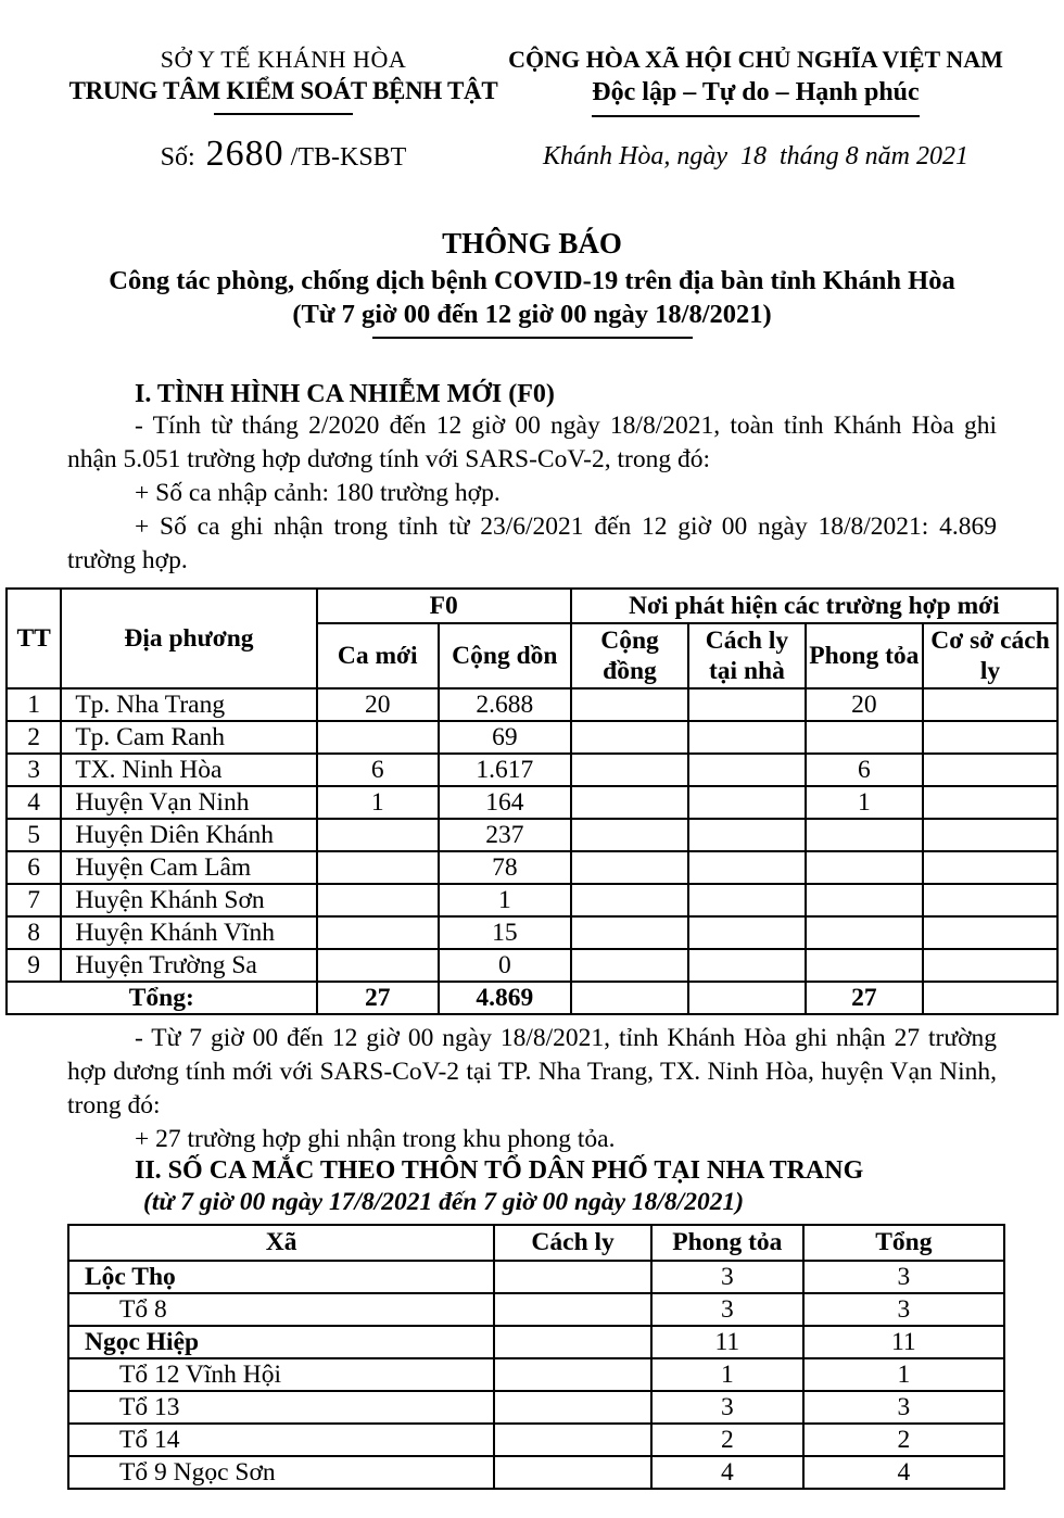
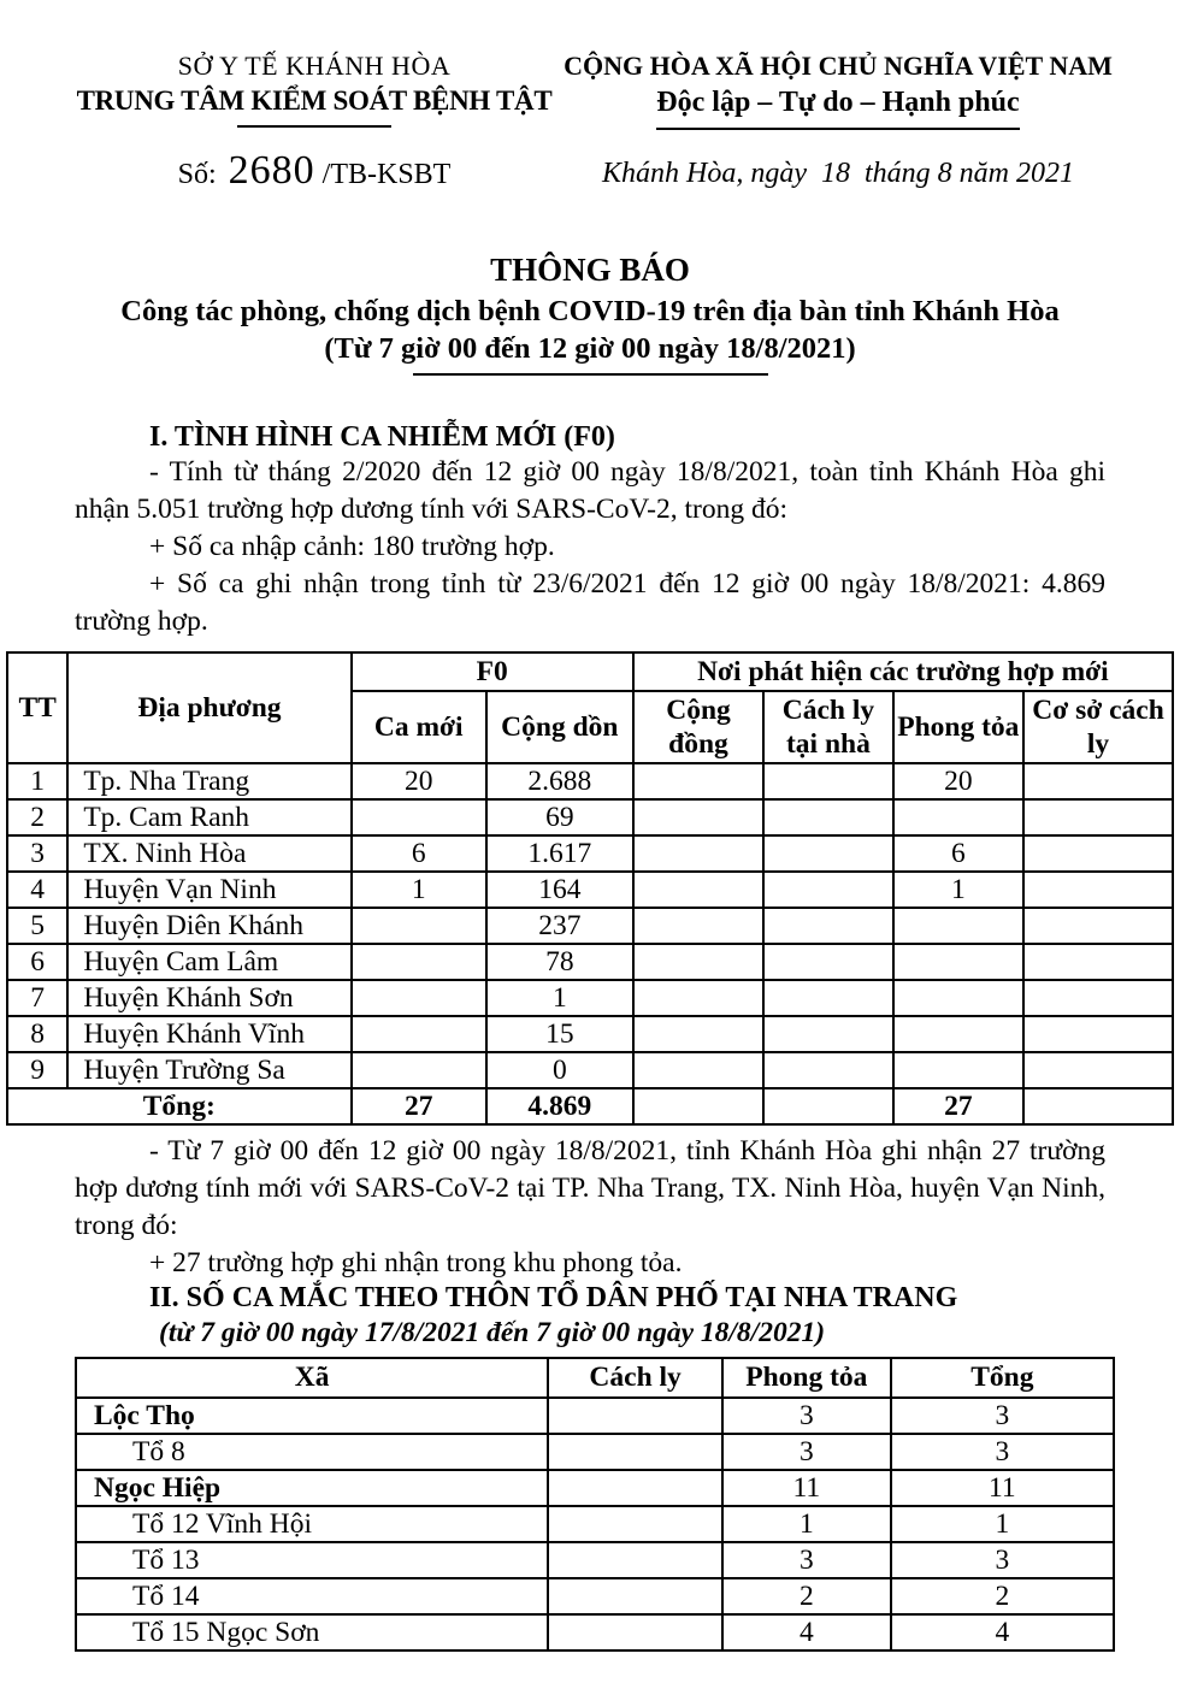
  SỞ Y TẾ KHÁNH HÒA
  TRUNG TÂM KIỂM SOÁT BỆNH TẬT
  Số: 2680 /TB-KSBT
  CỘNG HÒA XÃ HỘI CHỦ NGHĨA VIỆT NAM
  Độc lập – Tự do – Hạnh phúc
  Khánh Hòa, ngày 18 tháng 8 năm 2021
  THÔNG BÁO
  Công tác phòng, chống dịch bệnh COVID-19 trên địa bàn tỉnh Khánh Hòa
  (Từ 7 giờ 00 đến 12 giờ 00 ngày 18/8/2021)
  I. TÌNH HÌNH CA NHIỄM MỚI (F0)
  - Tính từ tháng 2/2020 đến 12 giờ 00 ngày 18/8/2021, toàn tỉnh Khánh Hòa ghi nhận 5.051 trường hợp dương tính với SARS-CoV-2, trong đó:
  + Số ca nhập cảnh: 180 trường hợp.
  + Số ca ghi nhận trong tỉnh từ 23/6/2021 đến 12 giờ 00 ngày 18/8/2021: 4.869 trường hợp.
  TT	Địa phương	F0	Nơi phát hiện các trường hợp mới
  Ca mới	Cộng dồn	Cộng đồng	Cách ly tại nhà	Phong tỏa	Cơ sở cách ly
  1	Tp. Nha Trang	20	2.688			20
  2	Tp. Cam Ranh		69
  3	TX. Ninh Hòa	6	1.617			6
  4	Huyện Vạn Ninh	1	164			1
  5	Huyện Diên Khánh		237
  6	Huyện Cam Lâm		78
  7	Huyện Khánh Sơn		1
  8	Huyện Khánh Vĩnh		15
  9	Huyện Trường Sa		0
  Tổng:	27	4.869			27
  - Từ 7 giờ 00 đến 12 giờ 00 ngày 18/8/2021, tỉnh Khánh Hòa ghi nhận 27 trường hợp dương tính mới với SARS-CoV-2 tại TP. Nha Trang, TX. Ninh Hòa, huyện Vạn Ninh, trong đó:
  + 27 trường hợp ghi nhận trong khu phong tỏa.
  II. SỐ CA MẮC THEO THÔN TỔ DÂN PHỐ TẠI NHA TRANG
  (từ 7 giờ 00 ngày 17/8/2021 đến 7 giờ 00 ngày 18/8/2021)
  Xã	Cách ly	Phong tỏa	Tổng
  Lộc Thọ		3	3
  Tổ 8		3	3
  Ngọc Hiệp		11	11
  Tổ 12 Vĩnh Hội		1	1
  Tổ 13		3	3
  Tổ 14		2	2
- Tổ 9 Ngọc Sơn		4	4
+ Tổ 15 Ngọc Sơn		4	4
